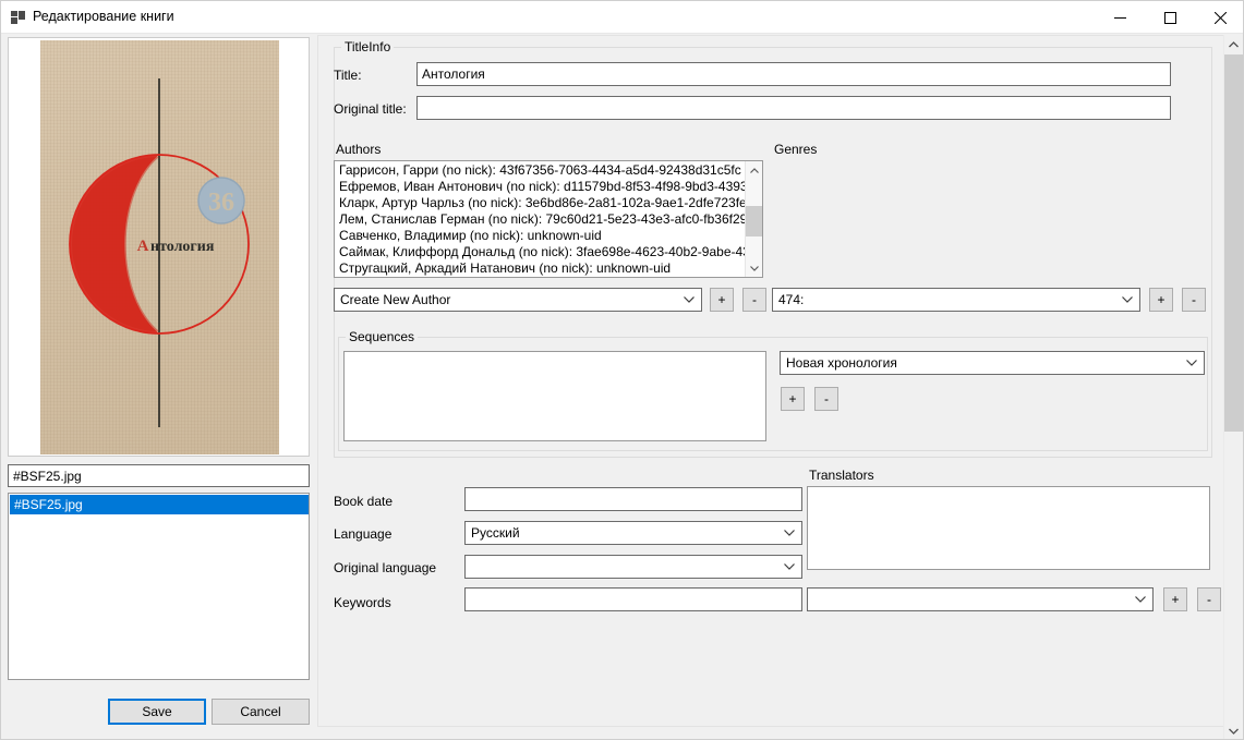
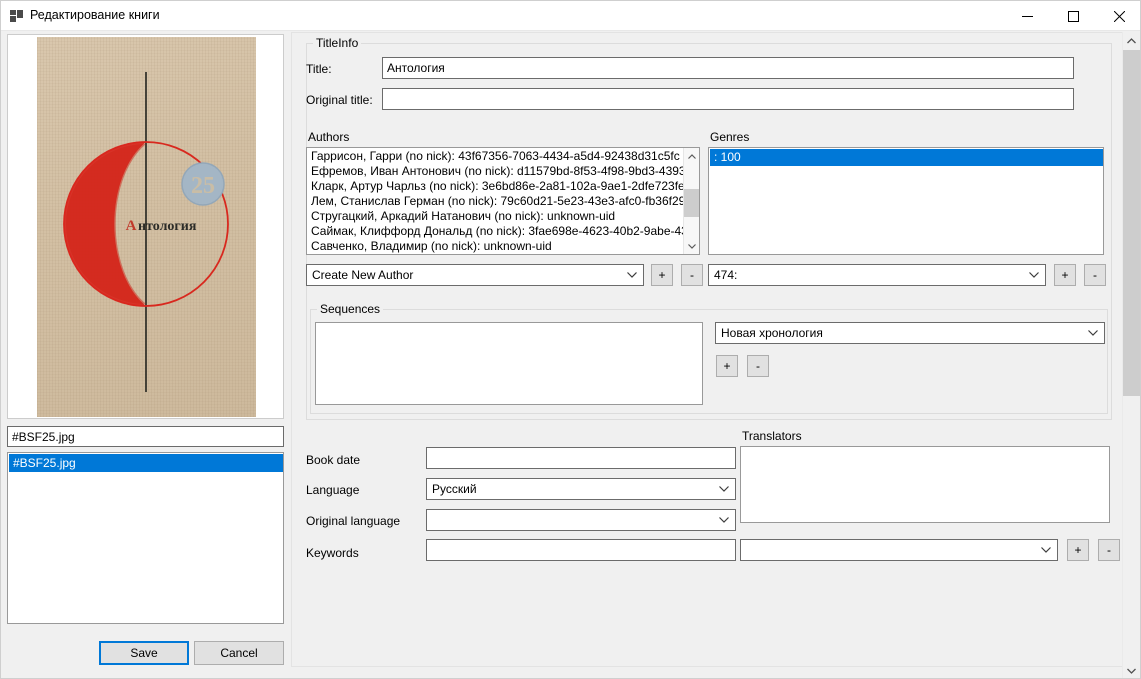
  Редактирование книги
- 36
+ 25
  А
  нтология
  #BSF25.jpg
  #BSF25.jpg
  Save
  Cancel
  TitleInfo
  Title:
  Антология
  Original title:
  Authors
  Гаррисон, Гарри (no nick): 43f67356-7063-4434-a5d4-92438d31c5fc
  Ефремов, Иван Антонович (no nick): d11579bd-8f53-4f98-9bd3-439
  Кларк, Артур Чарльз (no nick): 3e6bd86e-2a81-102a-9ae1-2dfe723fe
  Лем, Станислав Герман (no nick): 79c60d21-5e23-43e3-afc0-fb36f29
- Савченко, Владимир (no nick): unknown-uid
+ Стругацкий, Аркадий Натанович (no nick): unknown-uid
  Саймак, Клиффорд Дональд (no nick): 3fae698e-4623-40b2-9abe-4
- Стругацкий, Аркадий Натанович (no nick): unknown-uid
+ Савченко, Владимир (no nick): unknown-uid
  Create New Author
  +
  -
  Genres
+ : 100
  474:
  +
  -
  Sequences
  Новая хронология
  +
  -
  Book date
  Language
  Русский
  Original language
  Keywords
  Translators
  +
  -
